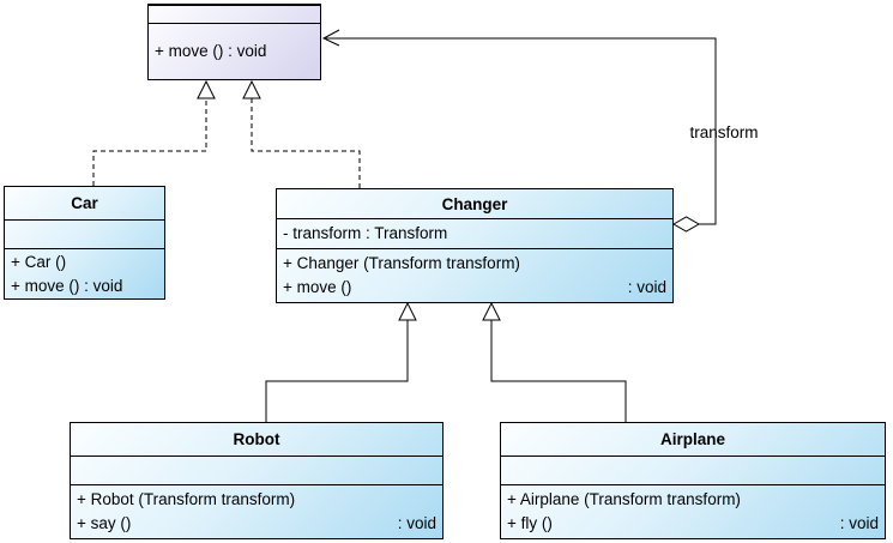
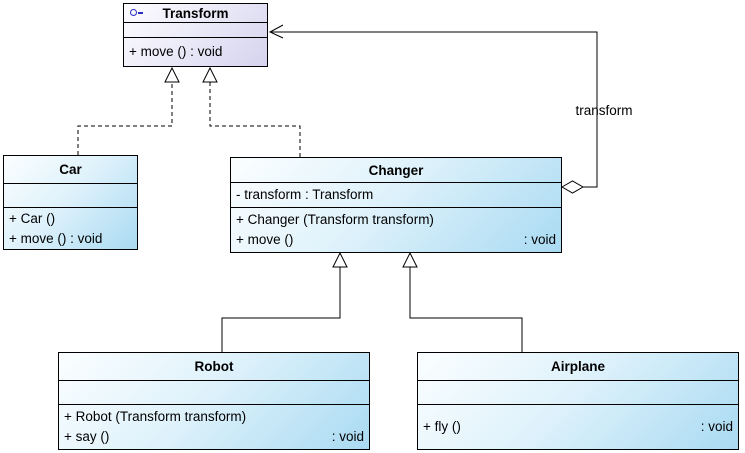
  transform
+ Transform
  + move () : void
  Car
  + Car ()
  + move () : void
  Changer
  - transform : Transform
  + Changer (Transform transform)
  + move ()
  : void
  Robot
  + Robot (Transform transform)
  + say ()
  : void
  Airplane
- + Airplane (Transform transform)
  + fly ()
  : void
